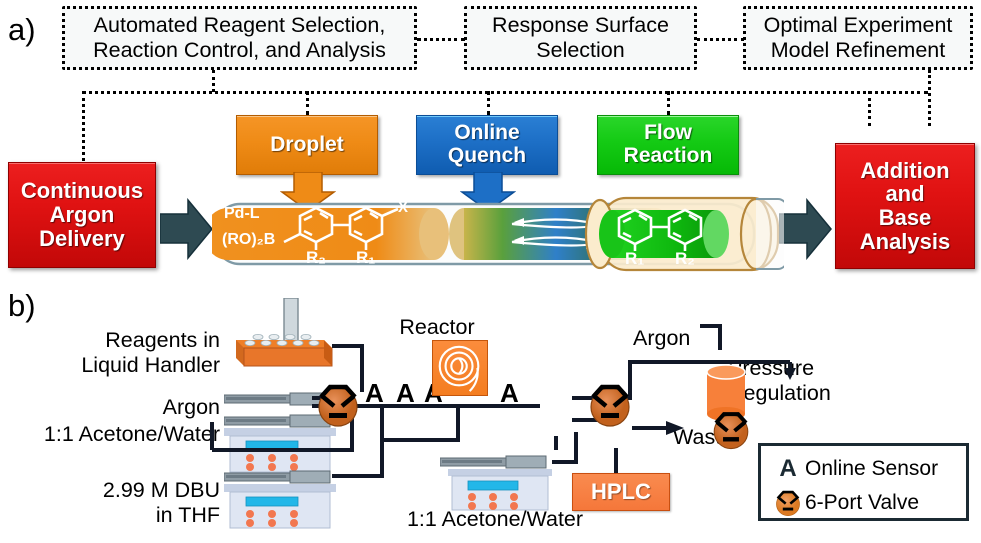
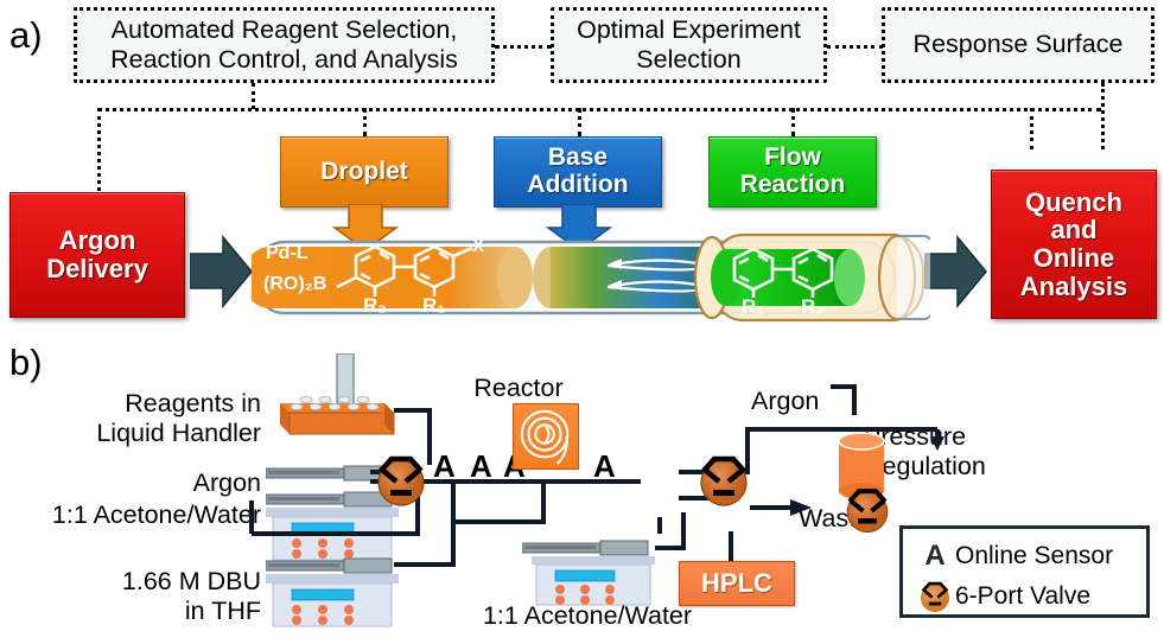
  a)
  Automated Reagent Selection,
  Reaction Control, and Analysis
- Response Surface
+ Optimal Experiment
  Selection
- Optimal Experiment
+ Response Surface
- Model Refinement
- Continuous
  Argon
  Delivery
  Droplet
- Online
+ Base
- Quench
+ Addition
  Flow
  Reaction
- Addition
+ Quench
  and
- Base
+ Online
  Analysis
  Pd-L
  (RO)₂B
  R₂
  R₁
  X
  R₁
  R₂
  b)
  Reagents in
  Liquid Handler
  Argon
  1:1 Acetone/Water
- 2.99 M DBU
+ 1.66 M DBU
  in THF
  Reactor
  Argon
  ressre
  egulation
  1:1 Acetone/Water
  A
  A
  A
  HPLC
  A
  Online Sensor
  6-Port Valve
